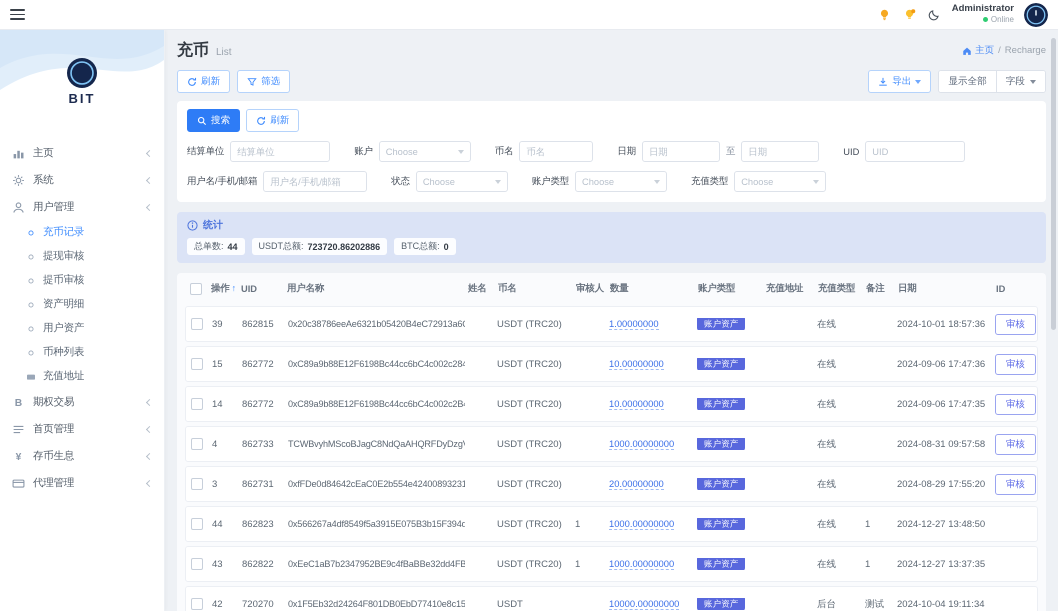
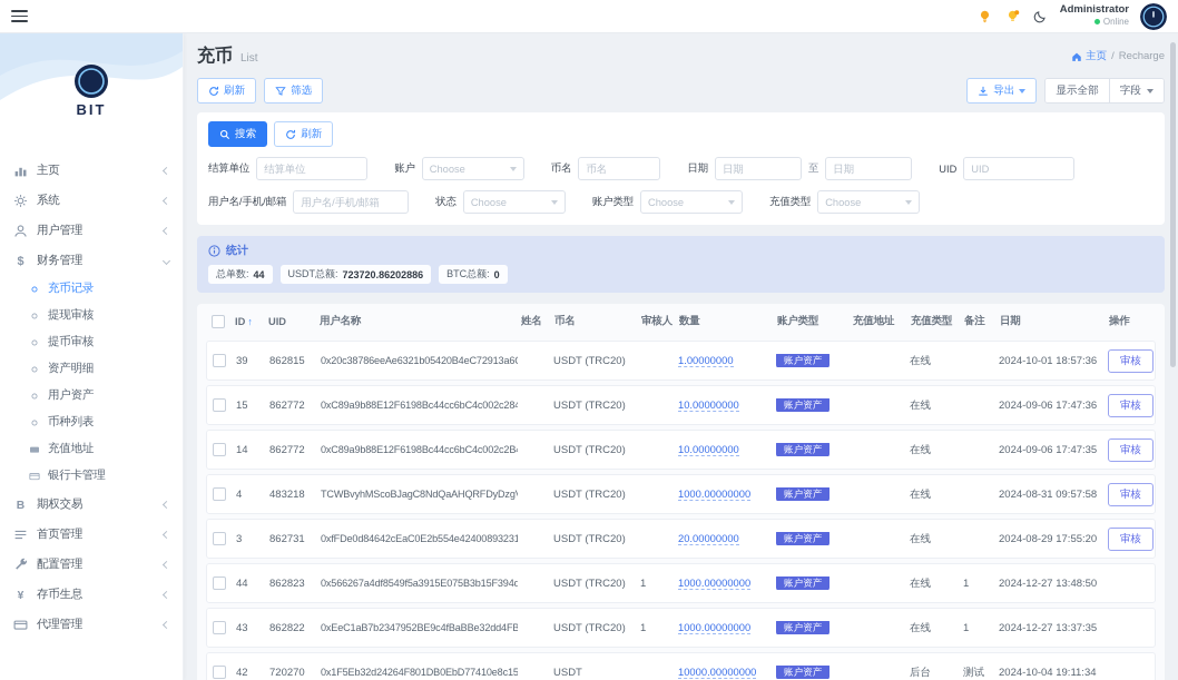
  Administrator
  Online
  BIT
  主页
  系统
  用户管理
+ $
+ 财务管理
  充币记录
  提现审核
  提币审核
  资产明细
  用户资产
  币种列表
  充值地址
+ 银行卡管理
  B
  期权交易
  首页管理
+ 配置管理
  ¥
  存币生息
  代理管理
  充币
  List
  主页
  /
  Recharge
  刷新
  筛选
  导出
  显示全部
  字段
  搜索
  刷新
  结算单位
  结算单位
  账户
  Choose
  币名
  币名
  日期
  日期
  至
  日期
  UID
  UID
  用户名/手机/邮箱
  用户名/手机/邮箱
  状态
  Choose
  账户类型
  Choose
  充值类型
  Choose
  统计
  总单数:
  44
  USDT总额:
  723720.86202886
  BTC总额:
  0
- 操作 ↑
+ ID ↑
  UID
  用户名称
  姓名
  币名
  审核人
  数量
  账户类型
  充值地址
  充值类型
  备注
  日期
- ID
+ 操作
  39
  862815
  0x20c38786eeAe6321b05420B4eC72913a6
  USDT (TRC20)
  1.00000000
  账户资产
  在线
  2024-10-01 18:57:36
  审核
  15
  862772
  0xC89a9b88E12F6198Bc44cc6bC4c002c284
  USDT (TRC20)
  10.00000000
  账户资产
  在线
  2024-09-06 17:47:36
  审核
  14
  862772
  0xC89a9b88E12F6198Bc44cc6bC4c002c2B
  USDT (TRC20)
  10.00000000
  账户资产
  在线
  2024-09-06 17:47:35
  审核
  4
- 862733
+ 483218
  TCWBvyhMScoBJagC8NdQaAHQRFDyDzg
  USDT (TRC20)
  1000.00000000
  账户资产
  在线
  2024-08-31 09:57:58
  审核
  3
  862731
  0xfFDe0d84642cEaC0E2b554e42400893231
  USDT (TRC20)
  20.00000000
  账户资产
  在线
  2024-08-29 17:55:20
  审核
  44
  862823
  0x566267a4df8549f5a3915E075B3b15F394d
  USDT (TRC20)
  1
  1000.00000000
  账户资产
  在线
  1
  2024-12-27 13:48:50
  43
  862822
  0xEeC1aB7b2347952BE9c4fBaBBe32dd4FB
  USDT (TRC20)
  1
  1000.00000000
  账户资产
  在线
  1
  2024-12-27 13:37:35
  42
  720270
  0x1F5Eb32d24264F801DB0EbD77410e8c15
  USDT
  10000.00000000
  账户资产
  后台
  测试
  2024-10-04 19:11:34
